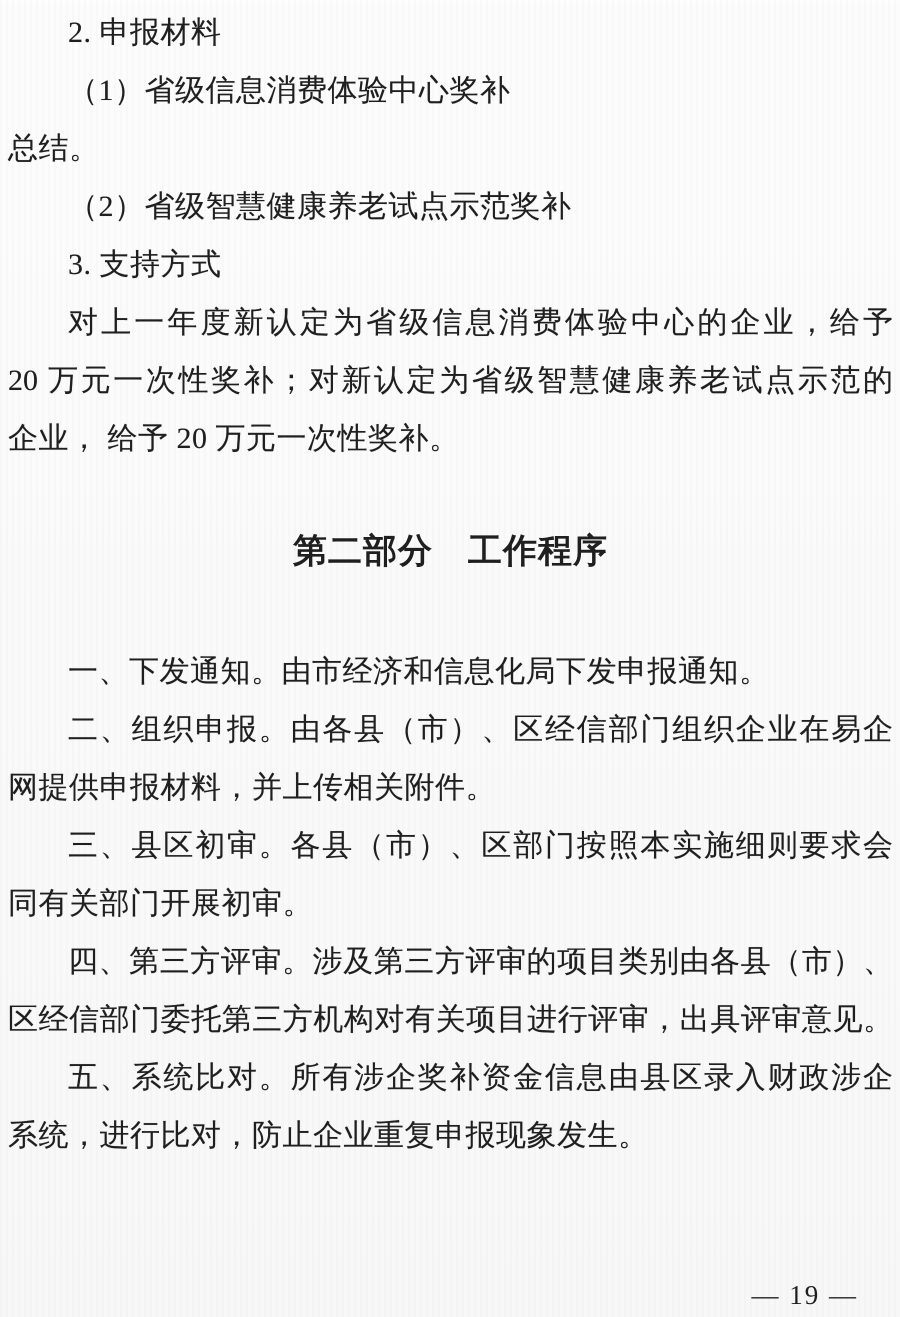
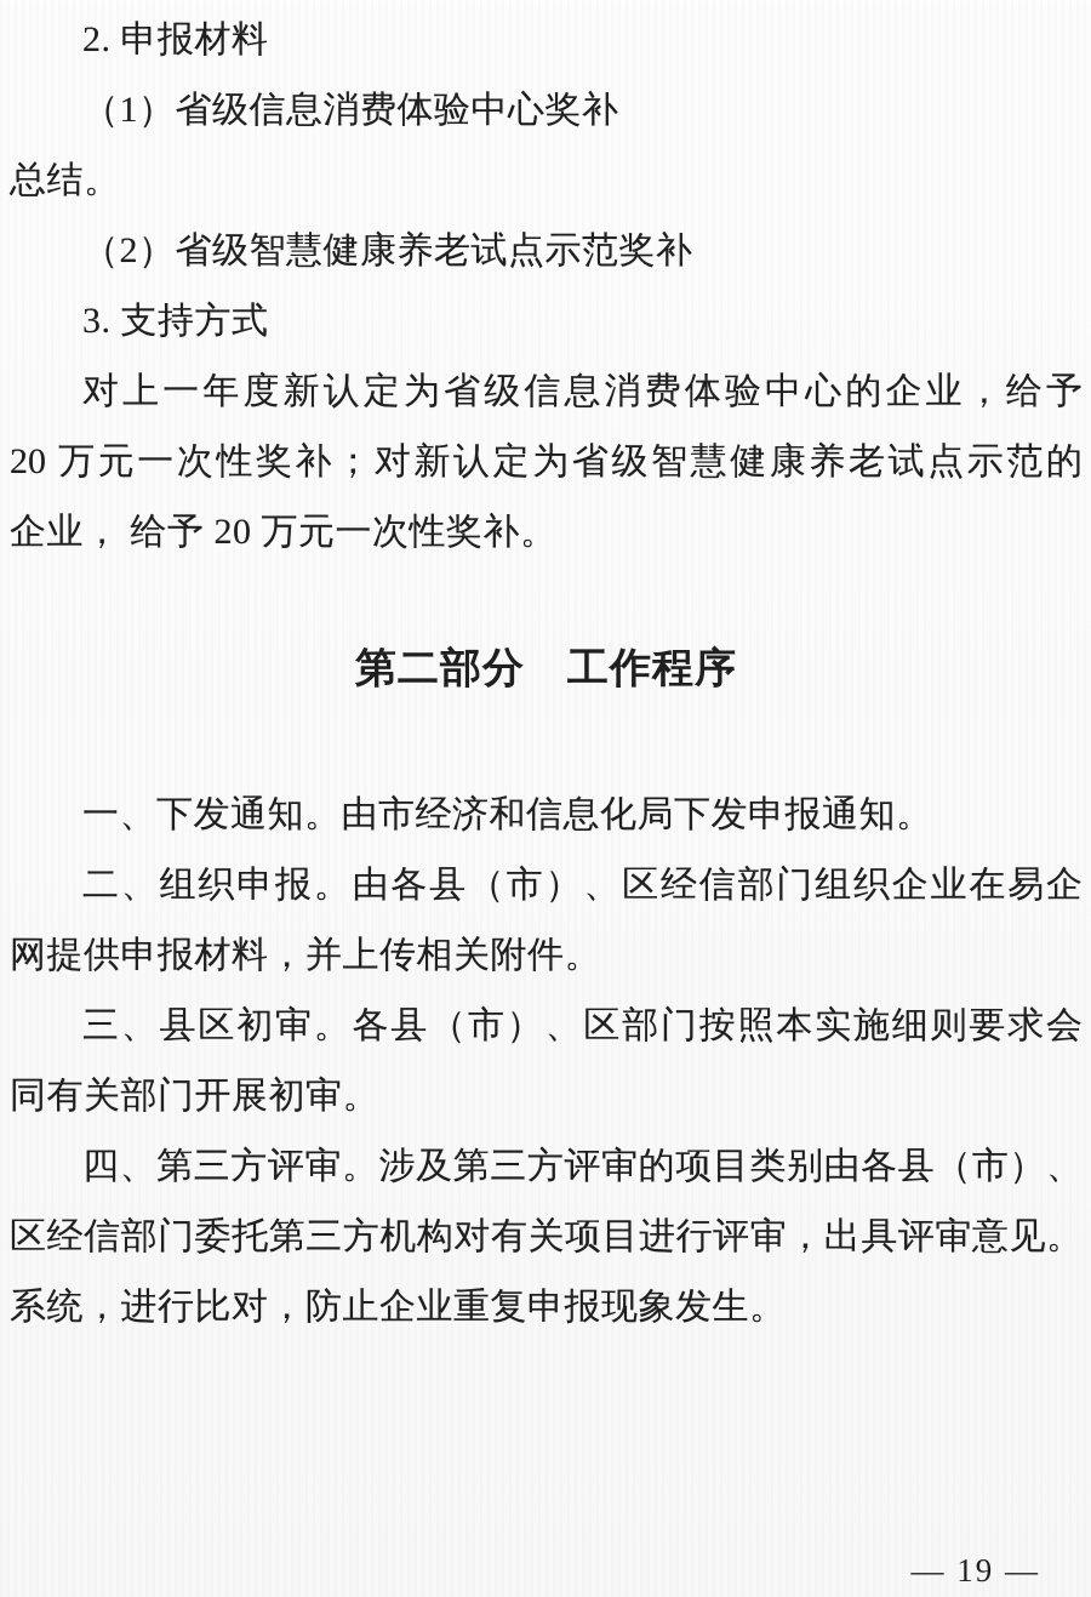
  2. 申报材料
  （1）省级信息消费体验中心奖补
  总结。
  （2）省级智慧健康养老试点示范奖补
  3. 支持方式
  对上一年度新认定为省级信息消费体验中心的企业，给予
  20 万元一次性奖补；对新认定为省级智慧健康养老试点示范的
  企业， 给予 20 万元一次性奖补。
  第二部分 工作程序
  一、下发通知。由市经济和信息化局下发申报通知。
  二、组织申报。由各县（市）、区经信部门组织企业在易企
  网提供申报材料，并上传相关附件。
  三、县区初审。各县（市）、区部门按照本实施细则要求会
  同有关部门开展初审。
  四、第三方评审。涉及第三方评审的项目类别由各县（市）、
  区经信部门委托第三方机构对有关项目进行评审，出具评审意见。
- 五、系统比对。所有涉企奖补资金信息由县区录入财政涉企
  系统，进行比对，防止企业重复申报现象发生。
  — 19 —
